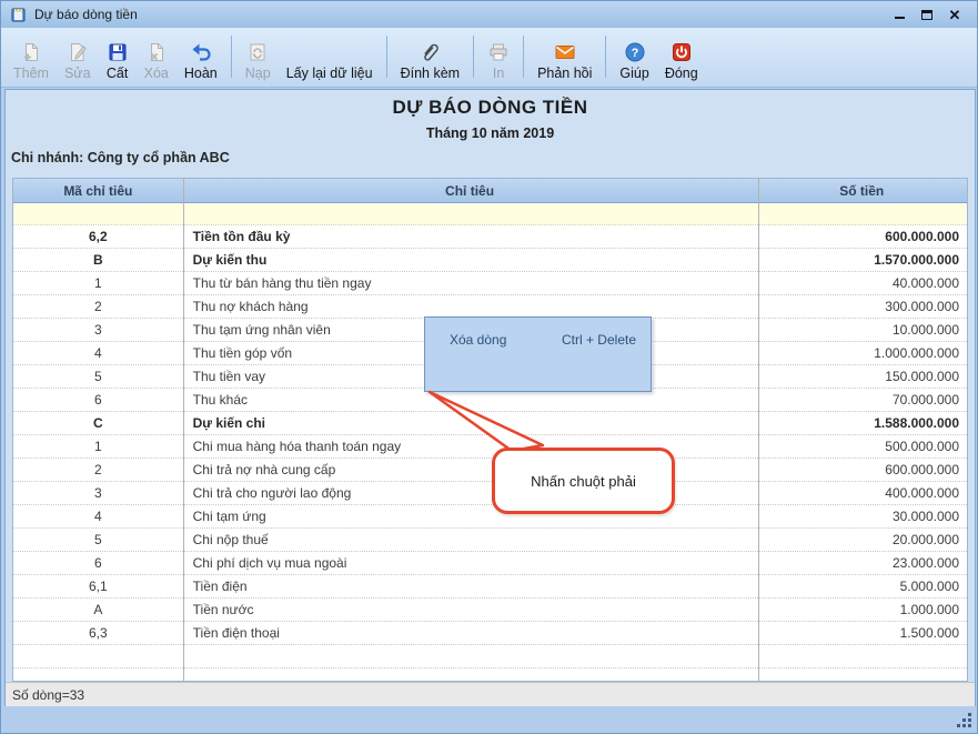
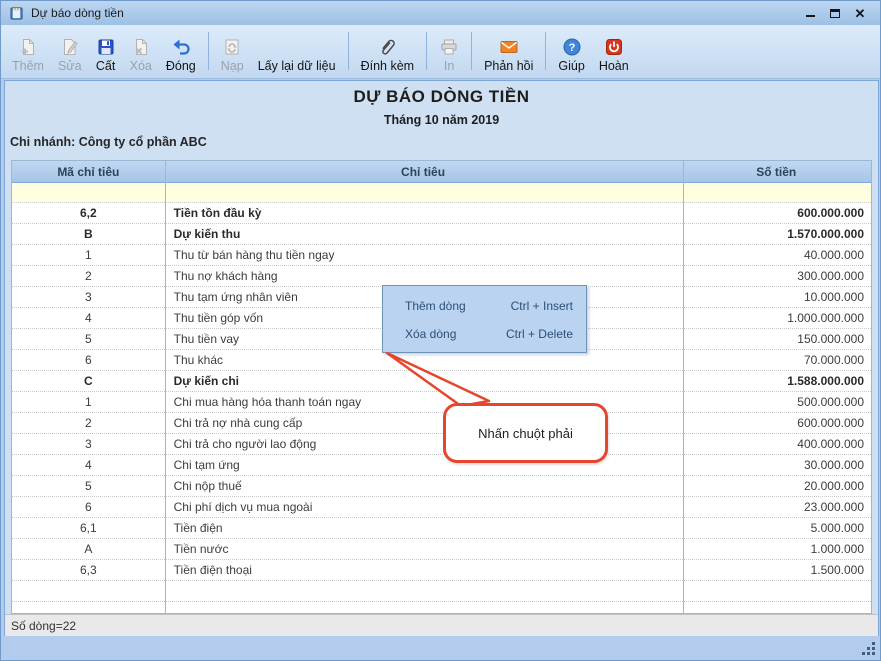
  Dự báo dòng tiền
  ✕
  Thêm
  Sửa
  Cất
  Xóa
- Hoàn
+ Đóng
  Nạp
  Lấy lại dữ liệu
  Đính kèm
  In
  Phản hồi
  ?
  Giúp
- Đóng
+ Hoàn
  DỰ BÁO DÒNG TIỀN
  Tháng 10 năm 2019
  Chi nhánh: Công ty cổ phần ABC
  Mã chỉ tiêu
  Chỉ tiêu
  Số tiền
  6,2
  Tiền tồn đầu kỳ
  600.000.000
  B
  Dự kiến thu
  1.570.000.000
  1
  Thu từ bán hàng thu tiền ngay
  40.000.000
  2
  Thu nợ khách hàng
  300.000.000
  3
  Thu tạm ứng nhân viên
  10.000.000
  4
  Thu tiền góp vốn
  1.000.000.000
  5
  Thu tiền vay
  150.000.000
  6
  Thu khác
  70.000.000
  C
  Dự kiến chi
  1.588.000.000
  1
  Chi mua hàng hóa thanh toán ngay
  500.000.000
  2
  Chi trả nợ nhà cung cấp
  600.000.000
  3
  Chi trả cho người lao động
  400.000.000
  4
  Chi tạm ứng
  30.000.000
  5
  Chi nộp thuế
  20.000.000
  6
  Chi phí dịch vụ mua ngoài
  23.000.000
  6,1
  Tiền điện
  5.000.000
  A
  Tiền nước
  1.000.000
  6,3
  Tiền điện thoại
  1.500.000
- Số dòng=33
+ Số dòng=22
+ Thêm dòng
+ Ctrl + Insert
  Xóa dòng
  Ctrl + Delete
  Nhấn chuột phải
